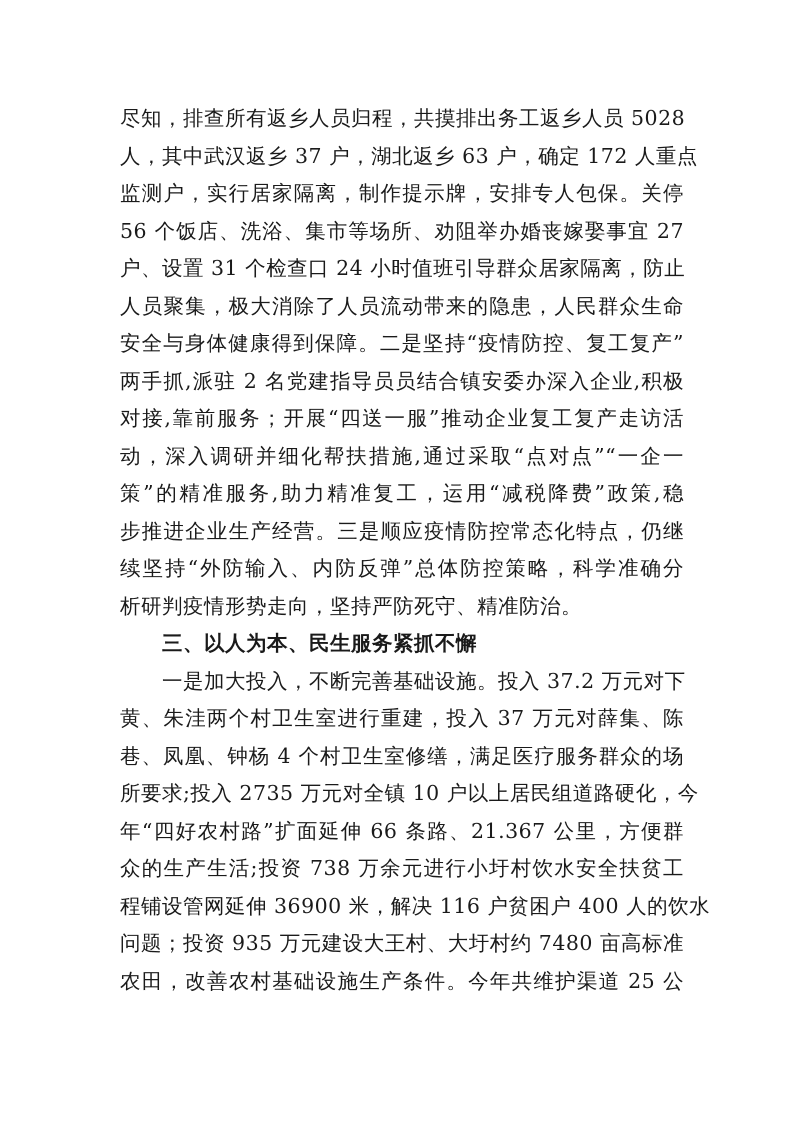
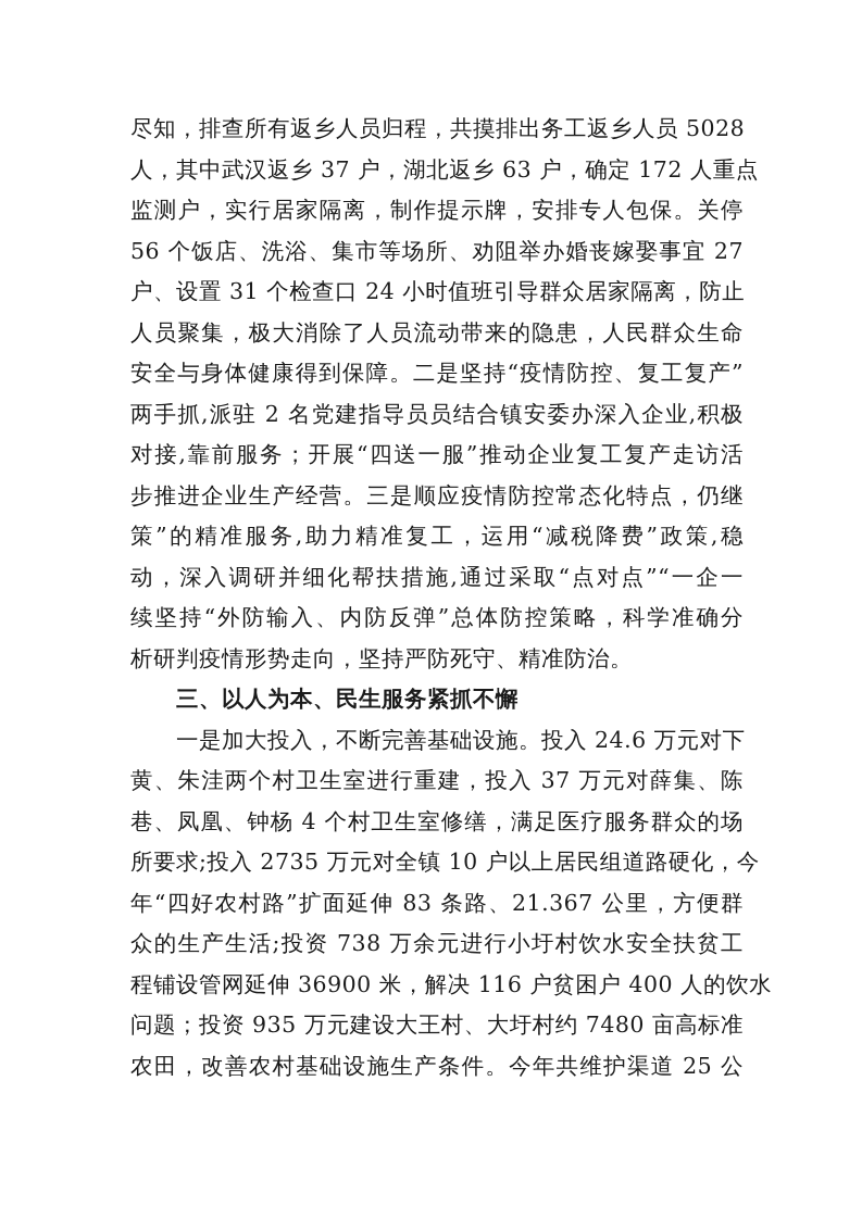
  尽知，排查所有返乡人员归程，共摸排出务工返乡人员 5028
  人，其中武汉返乡 37 户，湖北返乡 63 户，确定 172 人重点
  监测户，实行居家隔离，制作提示牌，安排专人包保。关停
  56 个饭店、洗浴、集市等场所、劝阻举办婚丧嫁娶事宜 27
  户、设置 31 个检查口 24 小时值班引导群众居家隔离，防止
  人员聚集，极大消除了人员流动带来的隐患，人民群众生命
  安全与身体健康得到保障。二是坚持“疫情防控、复工复产”
  两手抓,派驻 2 名党建指导员员结合镇安委办深入企业,积极
  对接,靠前服务；开展“四送一服”推动企业复工复产走访活
- 动，深入调研并细化帮扶措施,通过采取“点对点”“一企一
+ 步推进企业生产经营。三是顺应疫情防控常态化特点，仍继
  策”的精准服务,助力精准复工，运用“减税降费”政策,稳
- 步推进企业生产经营。三是顺应疫情防控常态化特点，仍继
+ 动，深入调研并细化帮扶措施,通过采取“点对点”“一企一
  续坚持“外防输入、内防反弹”总体防控策略，科学准确分
  析研判疫情形势走向，坚持严防死守、精准防治。
  三、以人为本、民生服务紧抓不懈
- 一是加大投入，不断完善基础设施。投入 37.2 万元对下
+ 一是加大投入，不断完善基础设施。投入 24.6 万元对下
  黄、朱洼两个村卫生室进行重建，投入 37 万元对薛集、陈
  巷、凤凰、钟杨 4 个村卫生室修缮，满足医疗服务群众的场
  所要求;投入 2735 万元对全镇 10 户以上居民组道路硬化，今
- 年“四好农村路”扩面延伸 66 条路、21.367 公里，方便群
+ 年“四好农村路”扩面延伸 83 条路、21.367 公里，方便群
  众的生产生活;投资 738 万余元进行小圩村饮水安全扶贫工
  程铺设管网延伸 36900 米，解决 116 户贫困户 400 人的饮水
  问题；投资 935 万元建设大王村、大圩村约 7480 亩高标准
  农田，改善农村基础设施生产条件。今年共维护渠道 25 公
